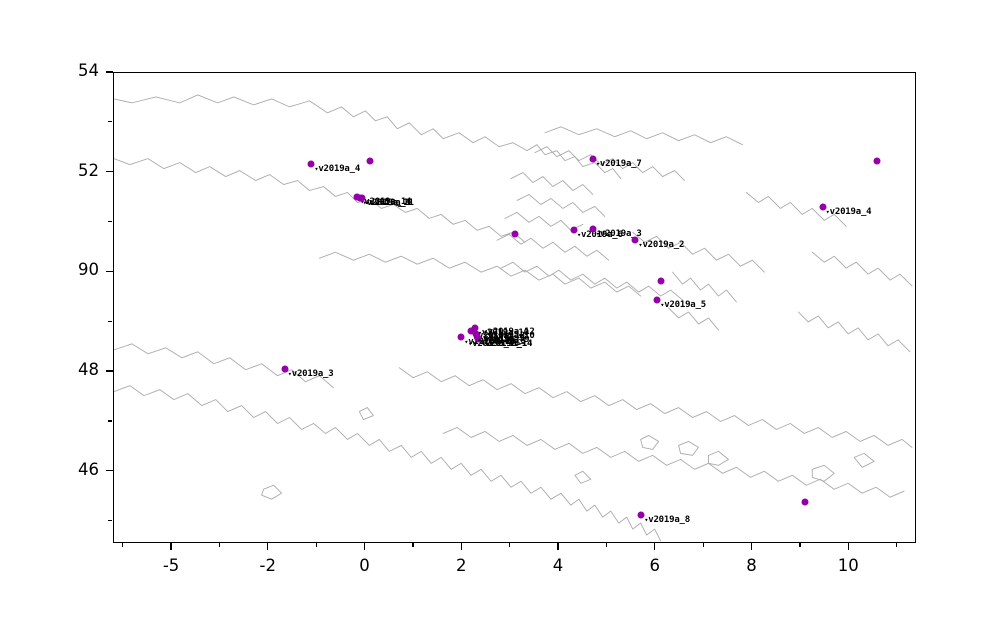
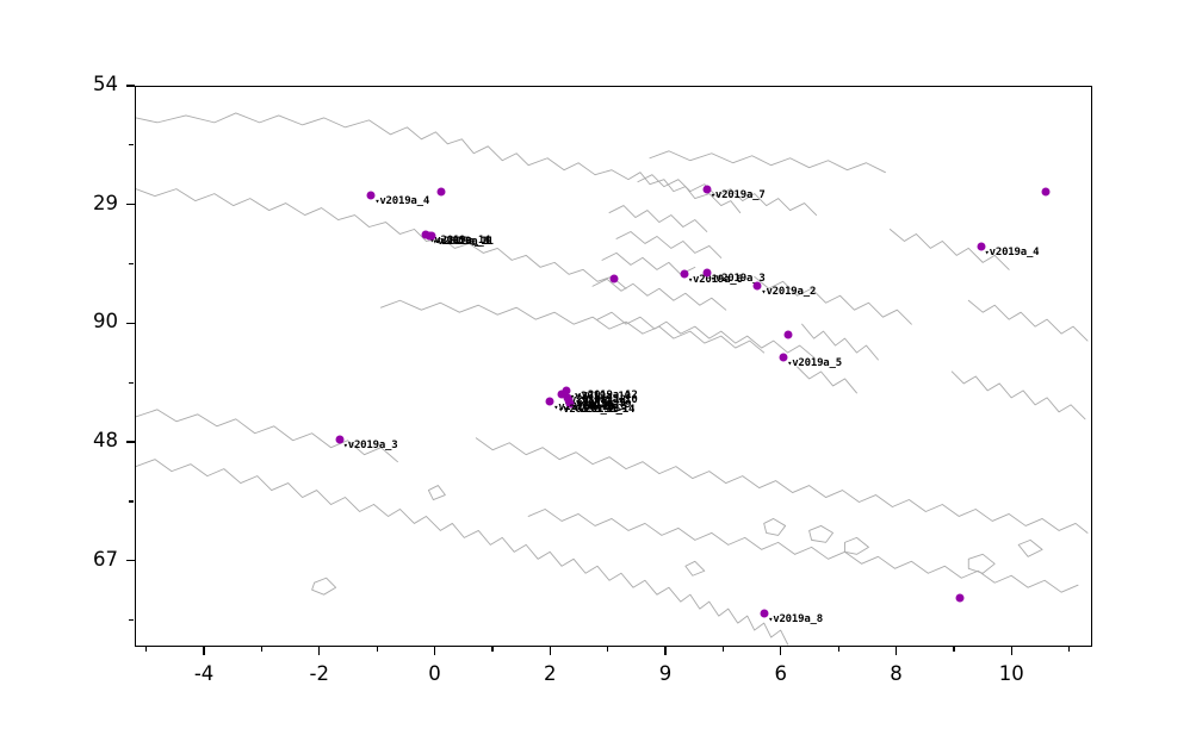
- 46
+ 67
  48
  90
- 52
+ 29
  54
- -5
+ -4
  -2
  0
  2
- 4
+ 9
  6
  8
  10
  ▾v2019a_4
  ▾v2019a_14
  ▾v2019a_11
  ▾v2019a_1
  ▾v2019a_7
  ▾v2019a_6
  ▾v2019a_3
  ▾v2019a_2
  ▾v2019a_5
  ▾v2019a_4
  ▾v2019a_3
  ▾v2019a_13
  2019a_12
  ▾v2019a_10
  v2019a_9
  ▾v2019a_8
  ▾v2019a_14
  ▾v2019a_8
  ▾v2019a_12
  ▾v2019a_10
  ▾v2019a_9
  ▾v2019a_13
